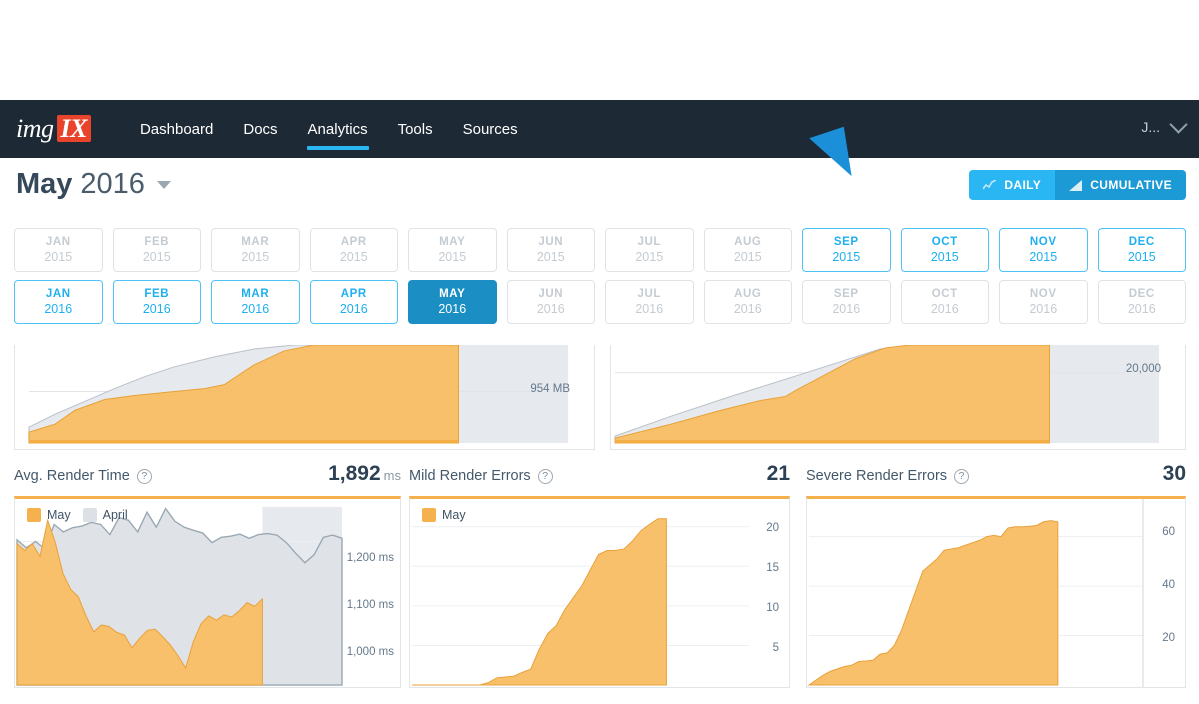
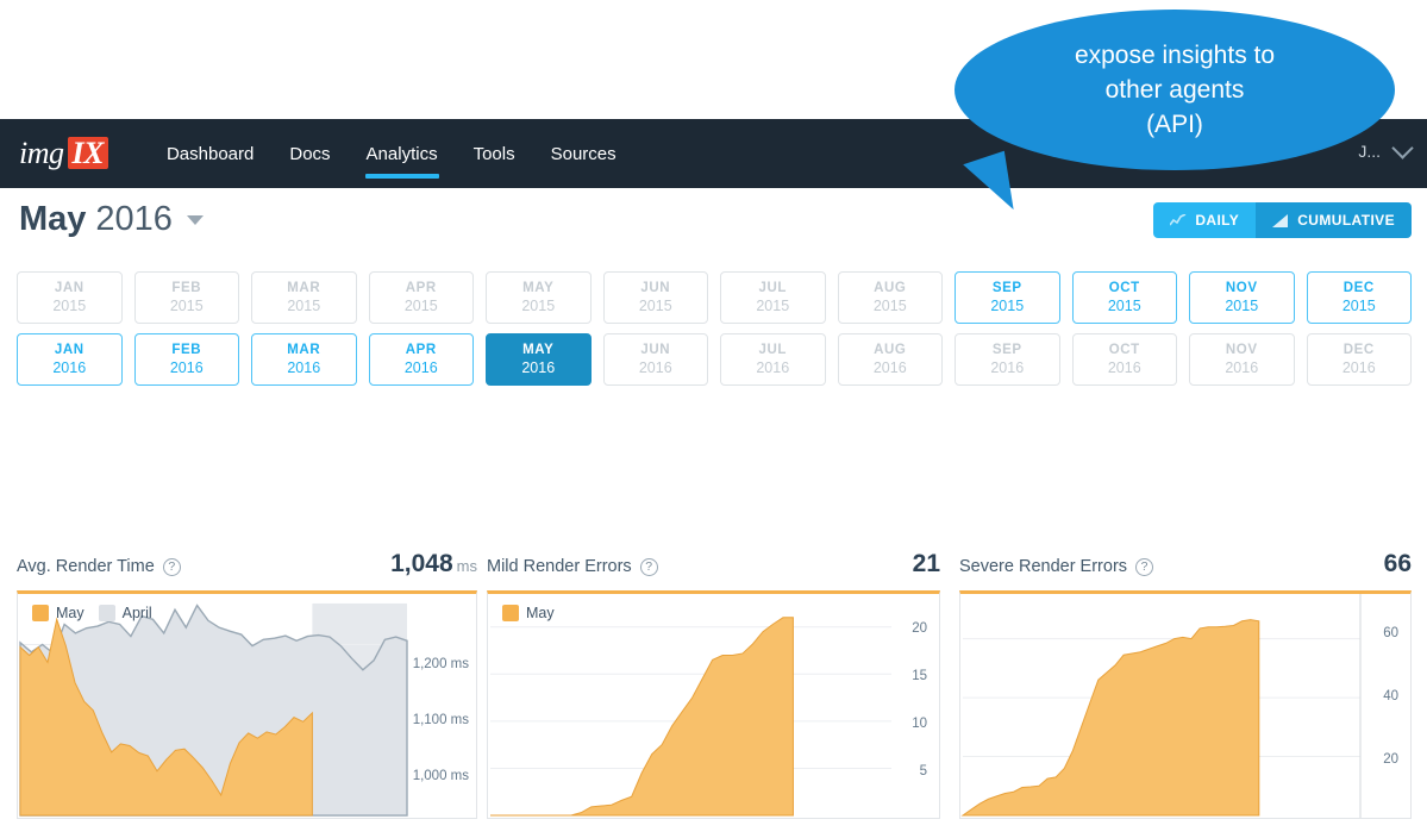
  img
  IX
  Dashboard
  Docs
  Analytics
  Tools
  Sources
  J...
+ expose insights to
+ other agents
+ (API)
  May
  2016
  DAILY
  CUMULATIVE
  JAN
  2015
  FEB
  2015
  MAR
  2015
  APR
  2015
  MAY
  2015
  JUN
  2015
  JUL
  2015
  AUG
  2015
  SEP
  2015
  OCT
  2015
  NOV
  2015
  DEC
  2015
  JAN
  2016
  FEB
  2016
  MAR
  2016
  APR
  2016
  MAY
  2016
  JUN
  2016
  JUL
  2016
  AUG
  2016
  SEP
  2016
  OCT
  2016
  NOV
  2016
  DEC
  2016
- 954 MB
- 20,000
  Avg. Render Time
  ?
- 1,892 ms
+ 1,048 ms
  May
  April
  1,200 ms
  1,100 ms
  1,000 ms
  Mild Render Errors
  ?
  21
  May
  20
  15
  10
  5
  Severe Render Errors
  ?
- 30
+ 66
  60
  40
  20
